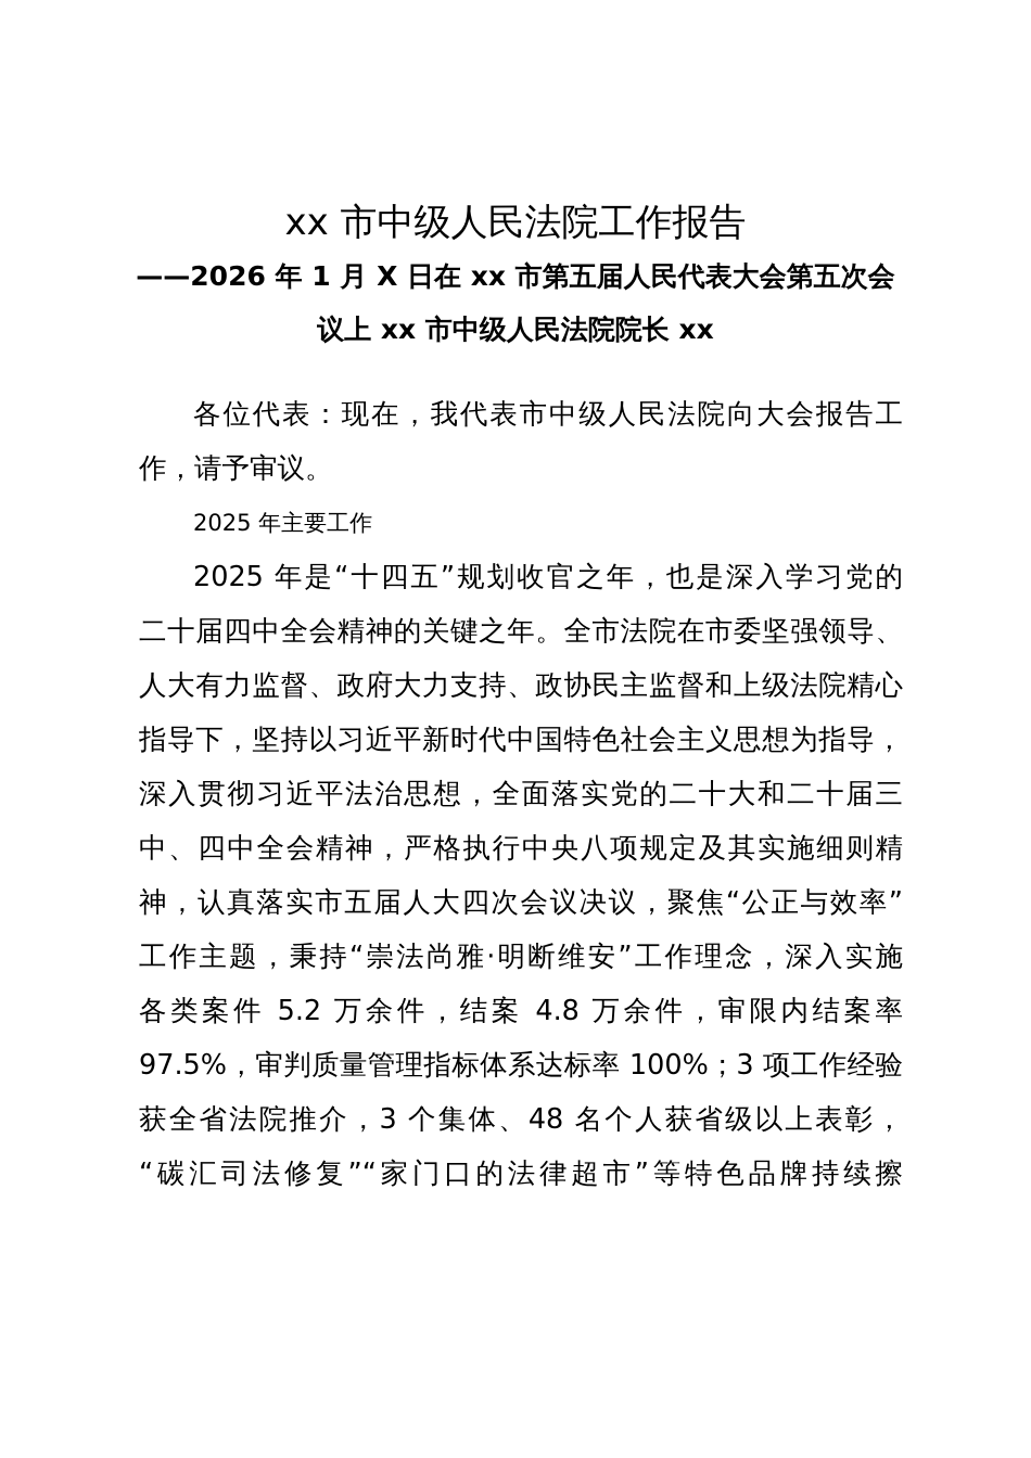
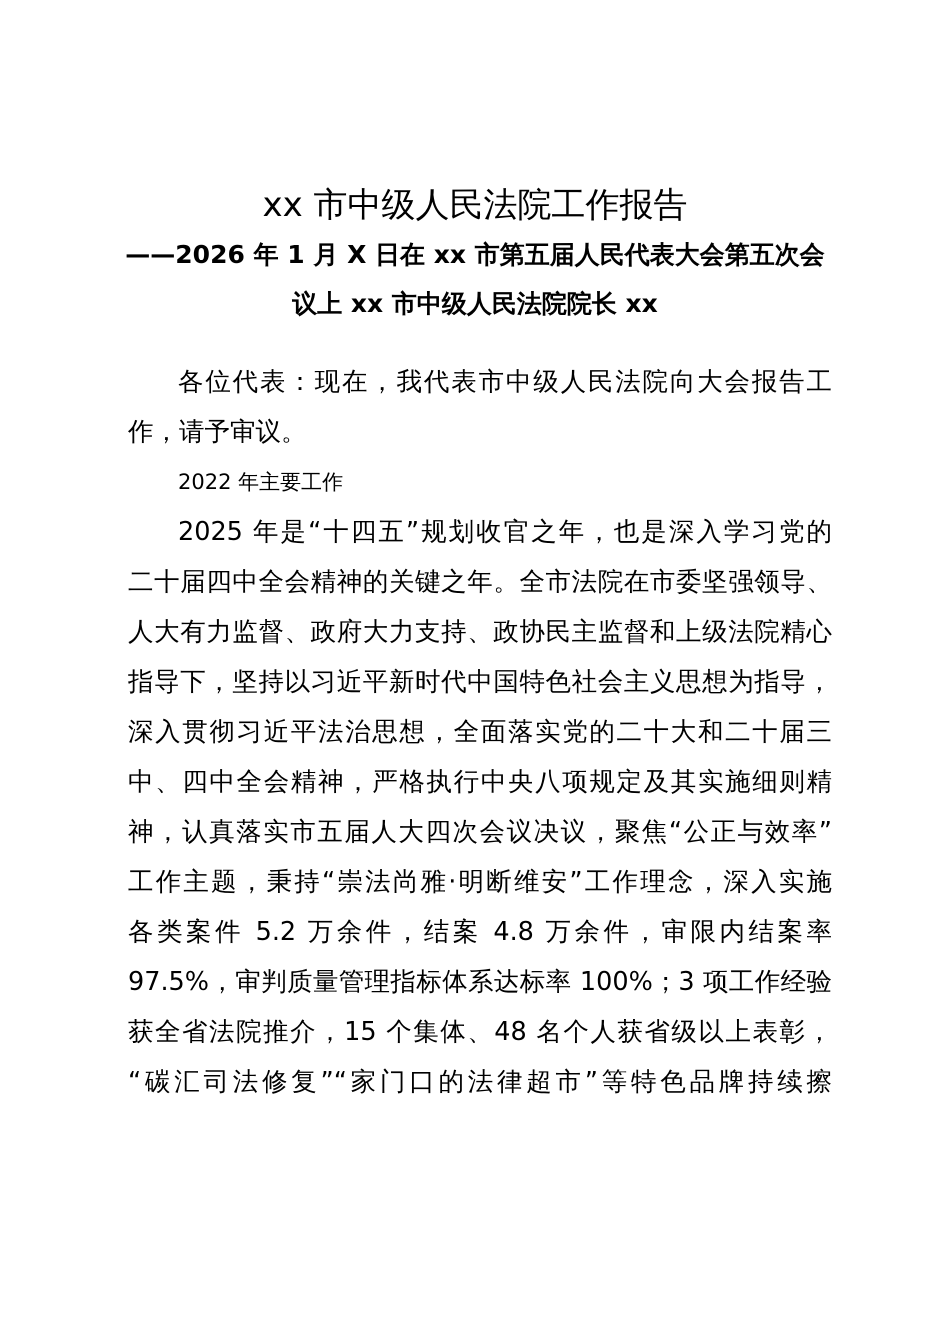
  xx 市中级人民法院工作报告
  ——2026 年 1 月 X 日在 xx 市第五届人民代表大会第五次会
  议上 xx 市中级人民法院院长 xx
  各位代表：现在，我代表市中级人民法院向大会报告工
  作，请予审议。
- 2025 年主要工作
+ 2022 年主要工作
  2025 年是“十四五”规划收官之年，也是深入学习党的
  二十届四中全会精神的关键之年。全市法院在市委坚强领导、
  人大有力监督、政府大力支持、政协民主监督和上级法院精心
  指导下，坚持以习近平新时代中国特色社会主义思想为指导，
  深入贯彻习近平法治思想，全面落实党的二十大和二十届三
  中、四中全会精神，严格执行中央八项规定及其实施细则精
  神，认真落实市五届人大四次会议决议，聚焦“公正与效率”
  工作主题，秉持“崇法尚雅·明断维安”工作理念，深入实施
  各类案件 5.2 万余件，结案 4.8 万余件，审限内结案率
  97.5%，审判质量管理指标体系达标率 100%；3 项工作经验
- 获全省法院推介，3 个集体、48 名个人获省级以上表彰，
+ 获全省法院推介，15 个集体、48 名个人获省级以上表彰，
  “碳汇司法修复”“家门口的法律超市”等特色品牌持续擦
